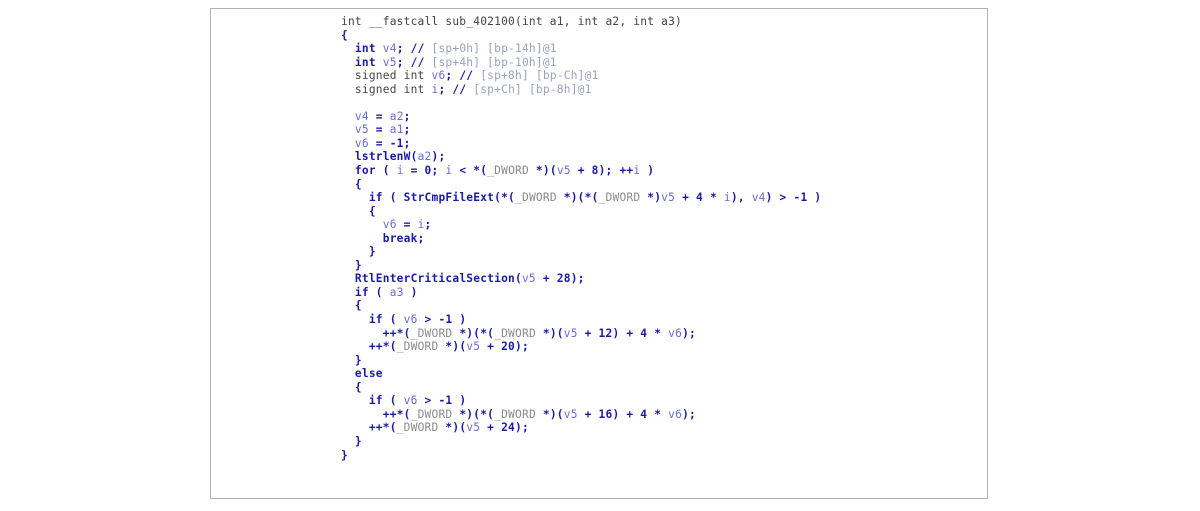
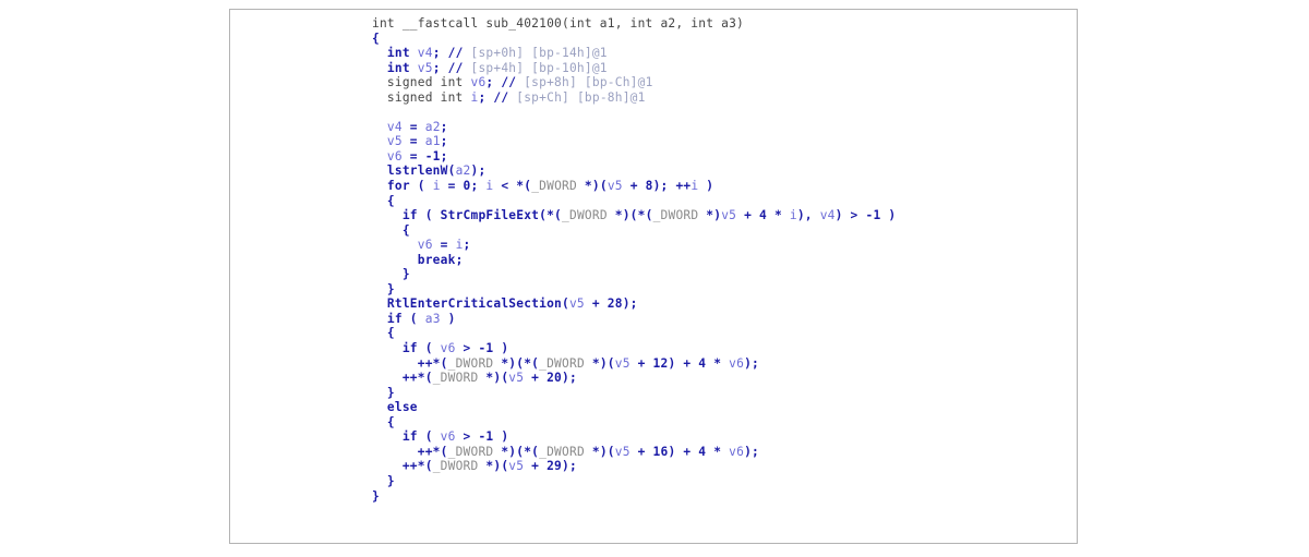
  int __fastcall sub_402100(int a1, int a2, int a3)
  {
  int v4; // [sp+0h] [bp-14h]@1
  int v5; // [sp+4h] [bp-10h]@1
  signed int v6; // [sp+8h] [bp-Ch]@1
  signed int i; // [sp+Ch] [bp-8h]@1
  v4 = a2;
  v5 = a1;
  v6 = -1;
  lstrlenW(a2);
  for ( i = 0; i < *(_DWORD *)(v5 + 8); ++i )
  {
  if ( StrCmpFileExt(*(_DWORD *)(*(_DWORD *)v5 + 4 * i), v4) > -1 )
  {
  v6 = i;
  break;
  }
  }
  RtlEnterCriticalSection(v5 + 28);
  if ( a3 )
  {
  if ( v6 > -1 )
  ++*(_DWORD *)(*(_DWORD *)(v5 + 12) + 4 * v6);
  ++*(_DWORD *)(v5 + 20);
  }
  else
  {
  if ( v6 > -1 )
  ++*(_DWORD *)(*(_DWORD *)(v5 + 16) + 4 * v6);
- ++*(_DWORD *)(v5 + 24);
+ ++*(_DWORD *)(v5 + 29);
  }
  }
